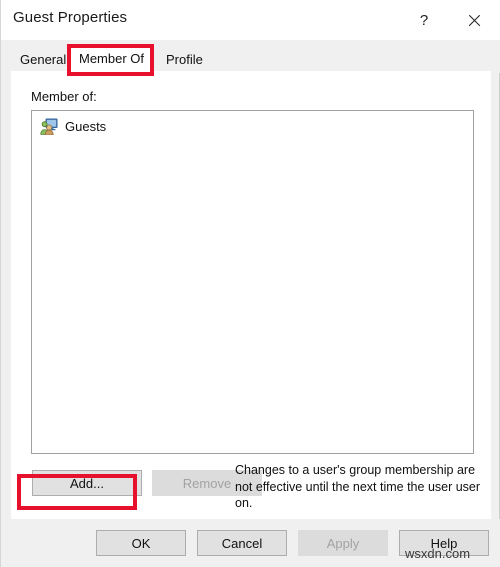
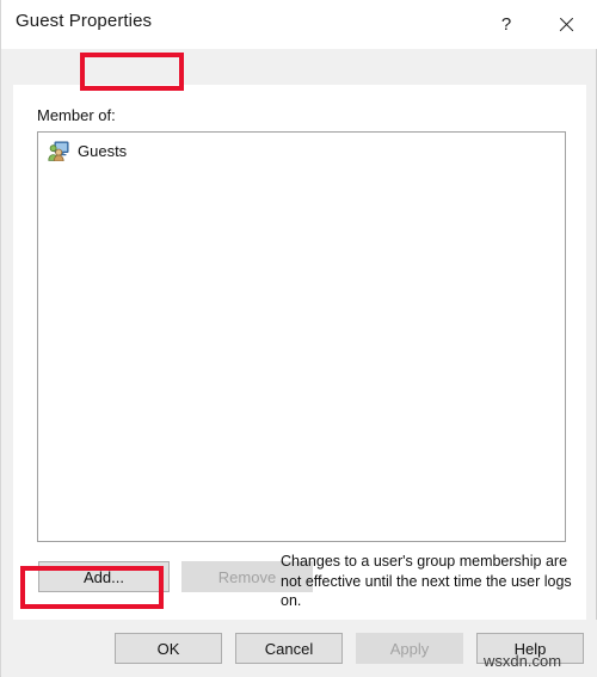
  Guest Properties
  ?
- General
- Member Of
- Profile
  Member of:
  Guests
  Add...
  Remove
- Changes to a user's group membership are not effective until the next time the user user on.
+ Changes to a user's group membership are not effective until the next time the user logs on.
  OK
  Cancel
  Apply
  Help
  wsxdn.com
